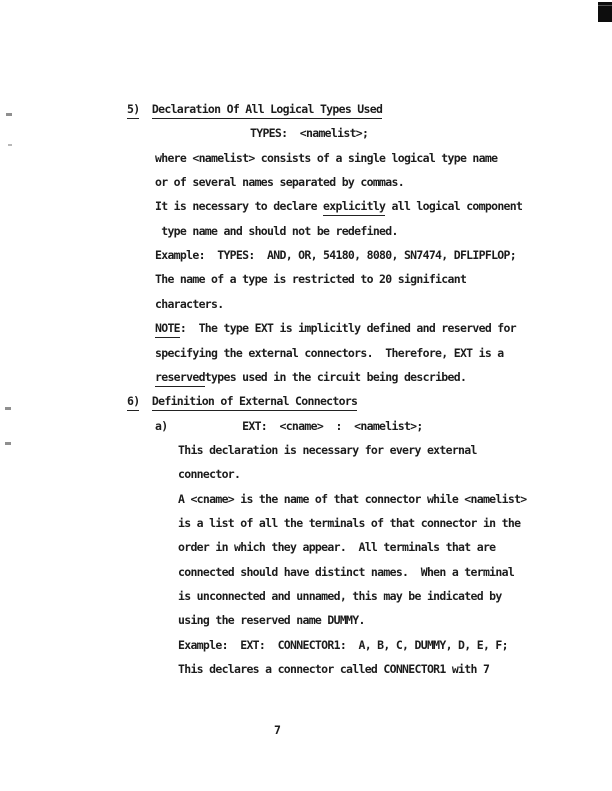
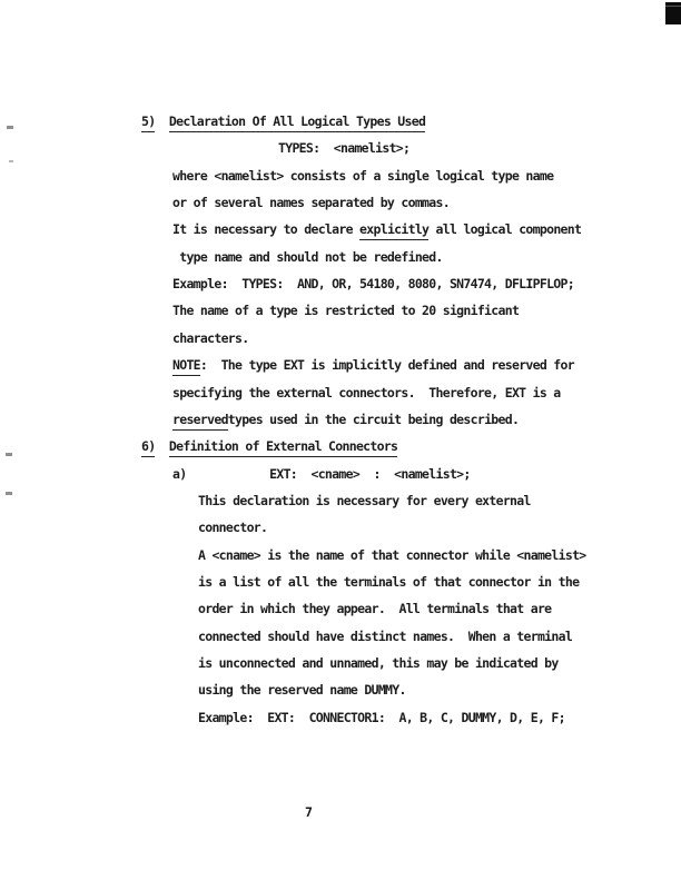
  5) Declaration Of All Logical Types Used
  TYPES: <namelist>;
  where <namelist> consists of a single logical type name
  or of several names separated by commas.
  It is necessary to declare explicitly all logical component
  type name and should not be redefined.
  Example: TYPES: AND, OR, 54180, 8080, SN7474, DFLIPFLOP;
  The name of a type is restricted to 20 significant
  characters.
  NOTE: The type EXT is implicitly defined and reserved for
  specifying the external connectors. Therefore, EXT is a
  reservedtypes used in the circuit being described.
  6) Definition of External Connectors
  a) EXT: <cname> : <namelist>;
  This declaration is necessary for every external
  connector.
  A <cname> is the name of that connector while <namelist>
  is a list of all the terminals of that connector in the
  order in which they appear. All terminals that are
  connected should have distinct names. When a terminal
  is unconnected and unnamed, this may be indicated by
  using the reserved name DUMMY.
  Example: EXT: CONNECTOR1: A, B, C, DUMMY, D, E, F;
- This declares a connector called CONNECTOR1 with 7
  7
